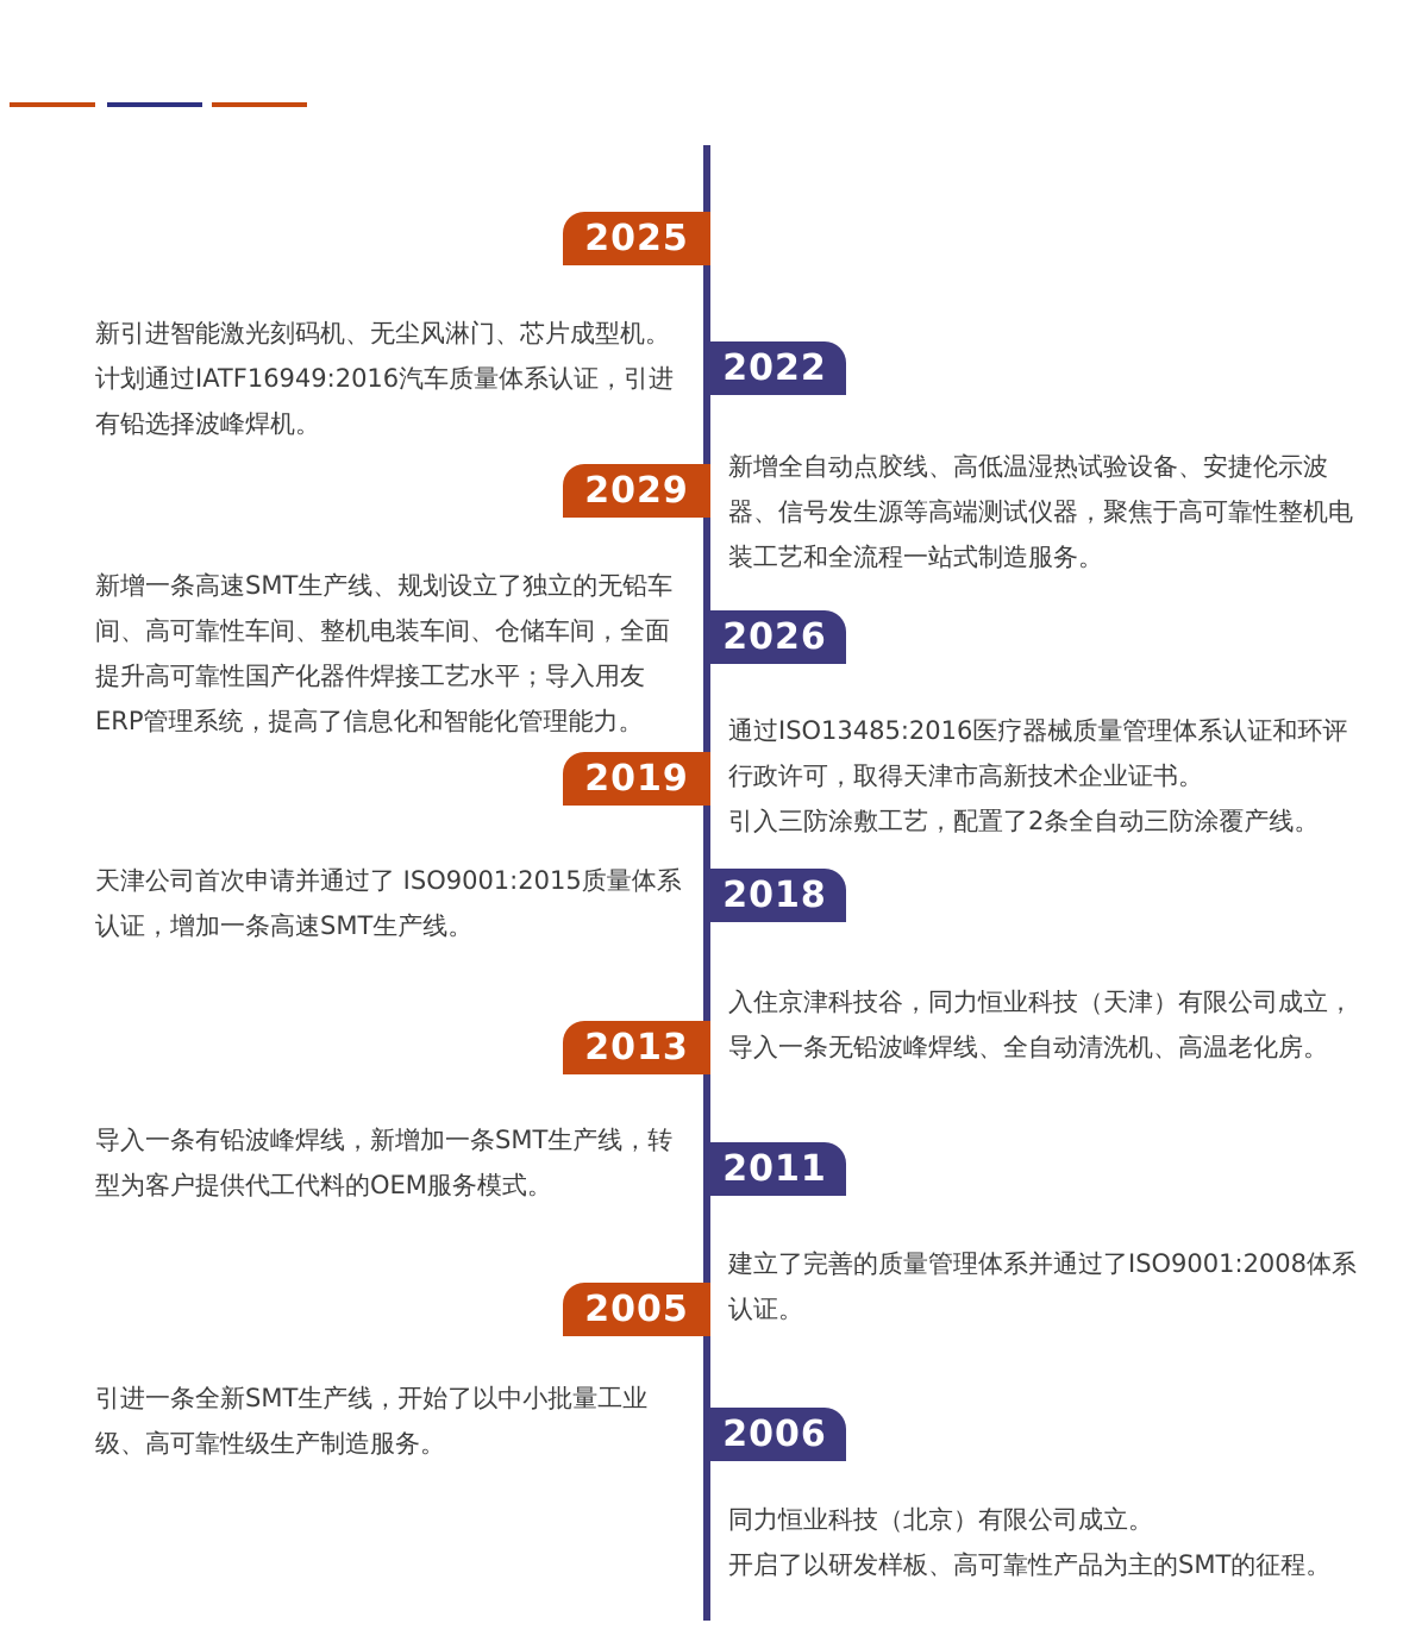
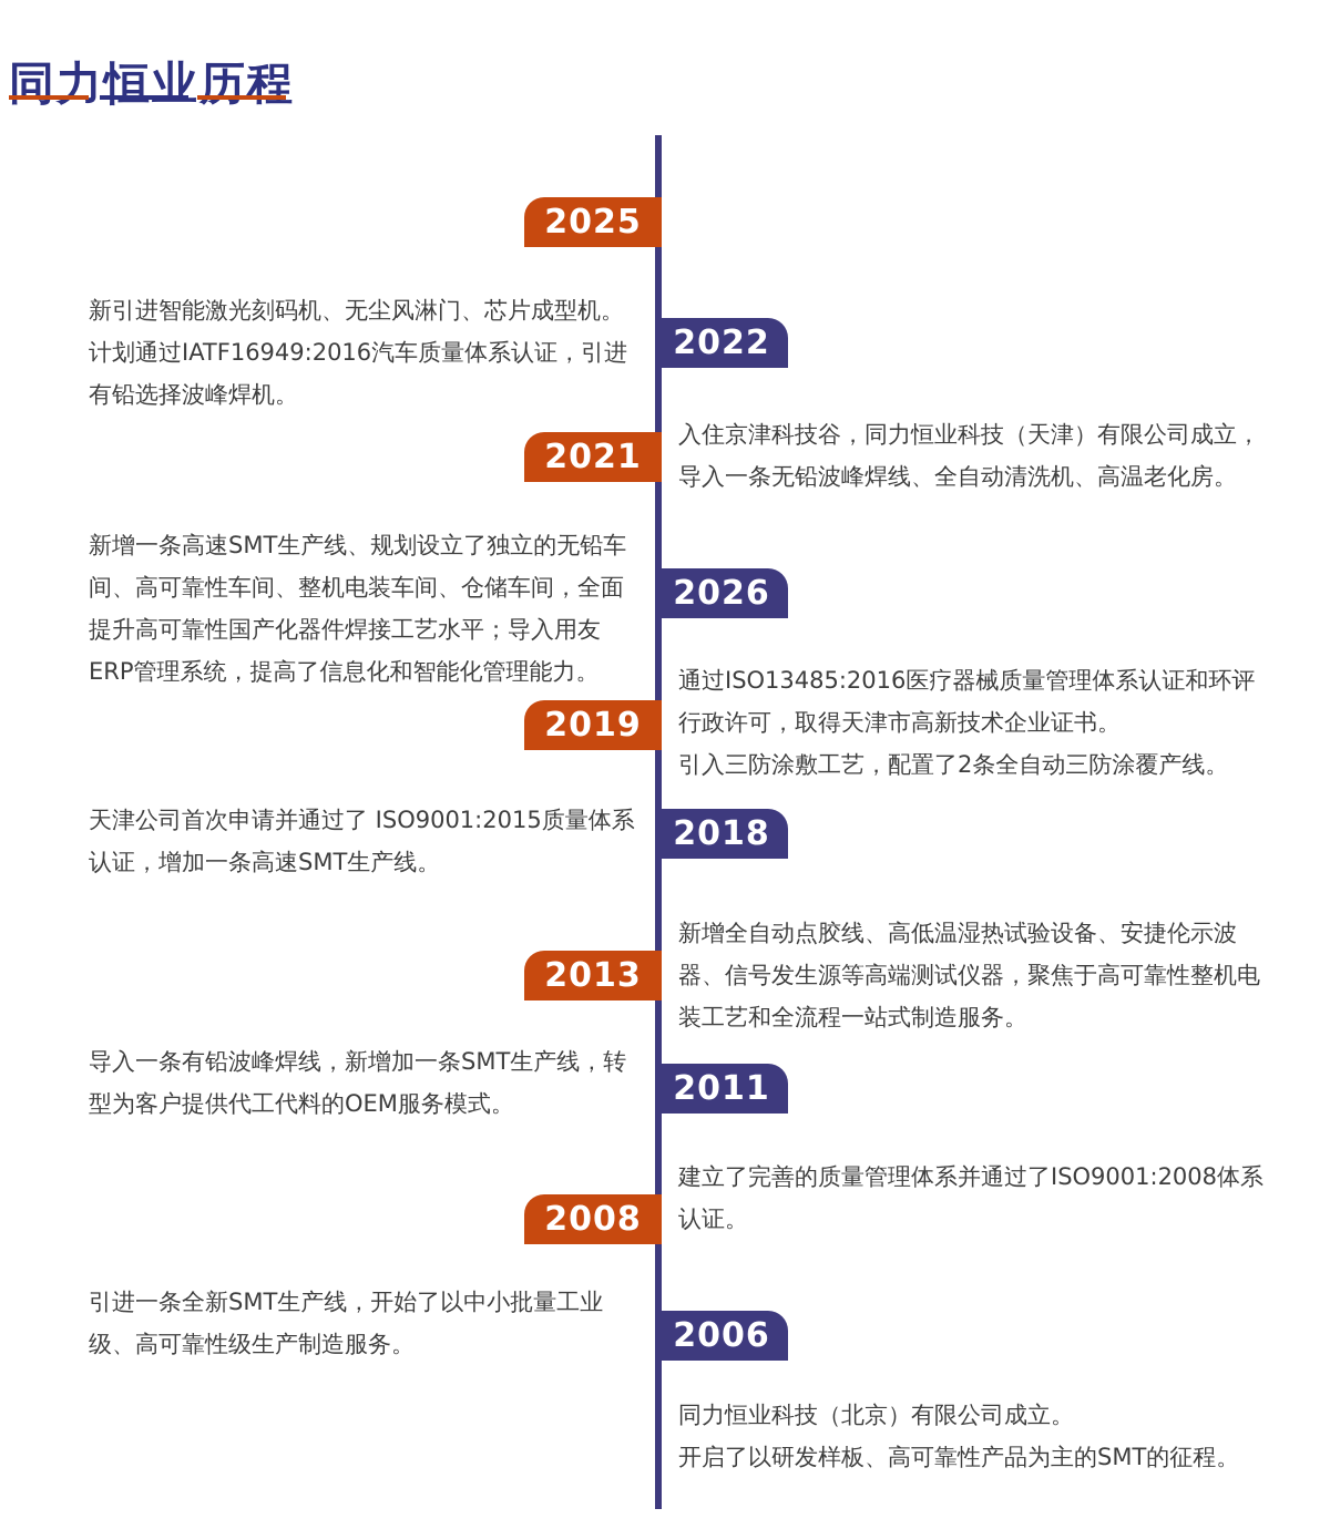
+ 同力恒业历程
  2025
  新引进智能激光刻码机、无尘风淋门、芯片成型机。计划通过IATF16949:2016汽车质量体系认证，引进有铅选择波峰焊机。
  2022
- 新增全自动点胶线、高低温湿热试验设备、安捷伦示波器、信号发生源等高端测试仪器，聚焦于高可靠性整机电装工艺和全流程一站式制造服务。
+ 入住京津科技谷，同力恒业科技（天津）有限公司成立，导入一条无铅波峰焊线、全自动清洗机、高温老化房。
- 2029
+ 2021
  新增一条高速SMT生产线、规划设立了独立的无铅车间、高可靠性车间、整机电装车间、仓储车间，全面提升高可靠性国产化器件焊接工艺水平；导入用友ERP管理系统，提高了信息化和智能化管理能力。
  2026
  通过ISO13485:2016医疗器械质量管理体系认证和环评行政许可，取得天津市高新技术企业证书。
  引入三防涂敷工艺，配置了2条全自动三防涂覆产线。
  2019
  天津公司首次申请并通过了 ISO9001:2015质量体系认证，增加一条高速SMT生产线。
  2018
- 入住京津科技谷，同力恒业科技（天津）有限公司成立，导入一条无铅波峰焊线、全自动清洗机、高温老化房。
+ 新增全自动点胶线、高低温湿热试验设备、安捷伦示波器、信号发生源等高端测试仪器，聚焦于高可靠性整机电装工艺和全流程一站式制造服务。
  2013
  导入一条有铅波峰焊线，新增加一条SMT生产线，转型为客户提供代工代料的OEM服务模式。
  2011
  建立了完善的质量管理体系并通过了ISO9001:2008体系认证。
- 2005
+ 2008
  引进一条全新SMT生产线，开始了以中小批量工业级、高可靠性级生产制造服务。
  2006
  同力恒业科技（北京）有限公司成立。
  开启了以研发样板、高可靠性产品为主的SMT的征程。
